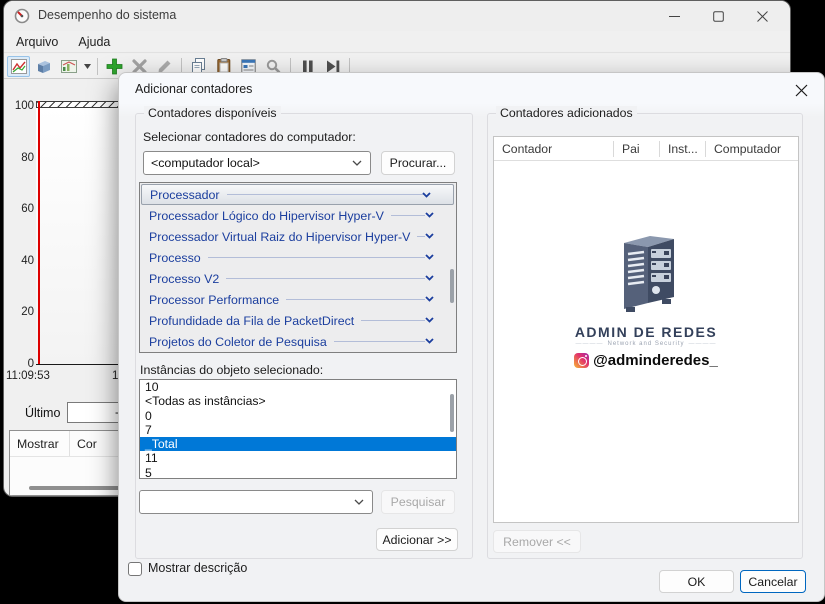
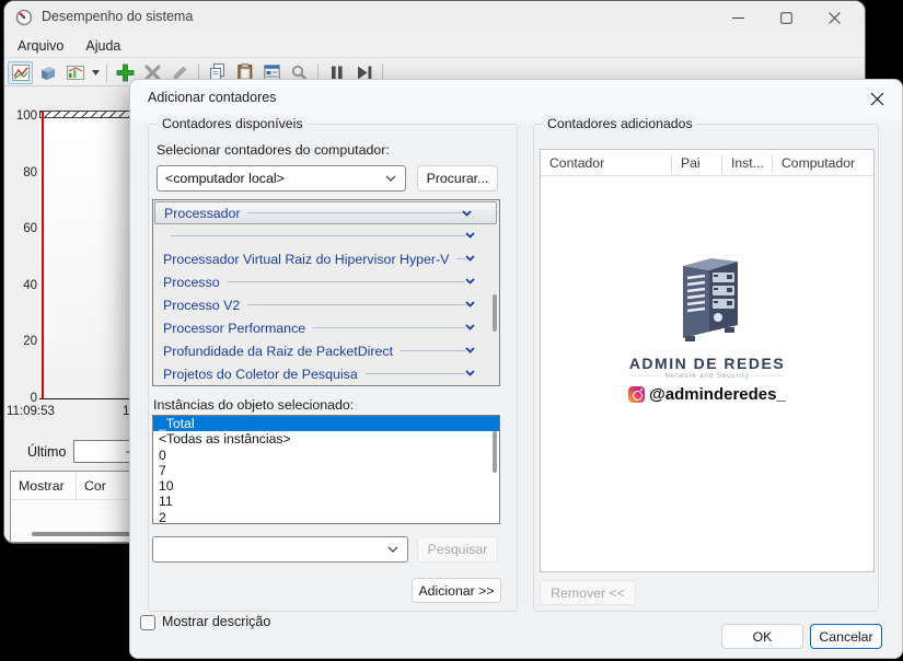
  Desempenho do sistema
  Arquivo
  Ajuda
  100
  80
  60
  40
  20
  0
  11:09:53
  Último
  -
  Mostrar
  Cor
  Adicionar contadores
  Contadores disponíveis
  Selecionar contadores do computador:
  <computador local>
  Procurar...
  Processador
- Processador Lógico do Hipervisor Hyper-V
  Processador Virtual Raiz do Hipervisor Hyper-V
  Processo
  Processo V2
  Processor Performance
- Profundidade da Fila de PacketDirect
+ Profundidade da Raiz de PacketDirect
  Projetos do Coletor de Pesquisa
  Instâncias do objeto selecionado:
- 10
+ _Total
  <Todas as instâncias>
  0
  7
- _Total
+ 10
  11
- 5
+ 2
  Pesquisar
  Adicionar >>
  Contadores adicionados
  Contador
  Pai
  Inst...
  Computador
  ADMIN DE REDES
  @adminderedes_
  Remover <<
  Mostrar descrição
  OK
  Cancelar
